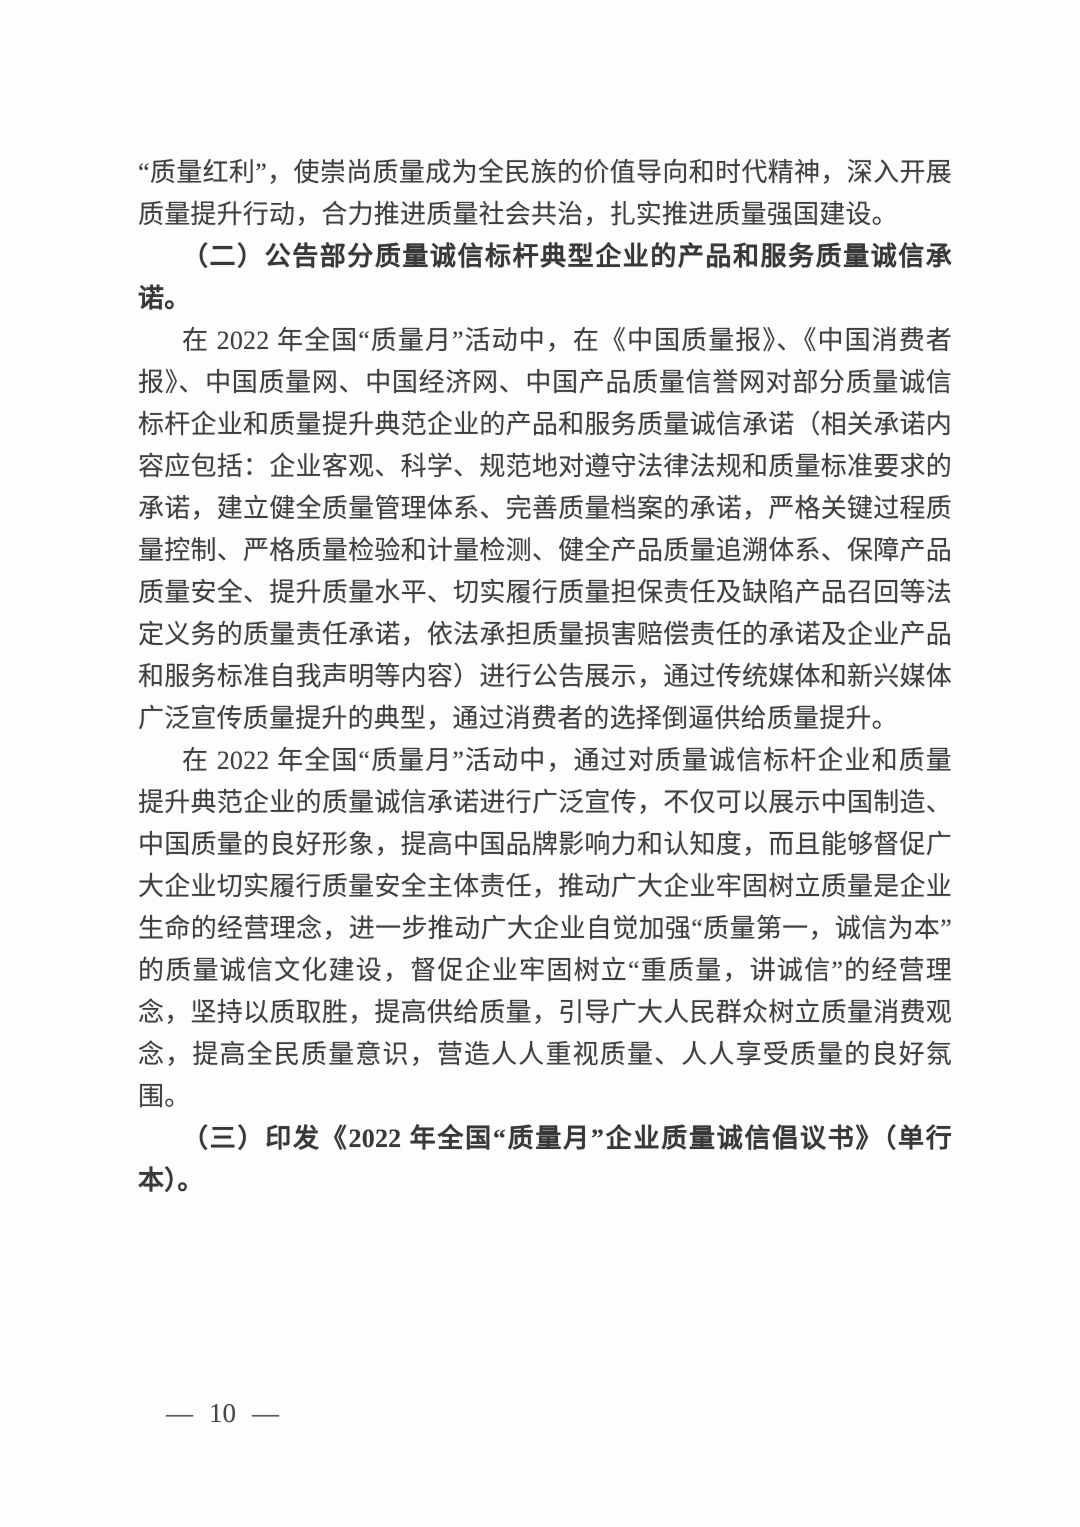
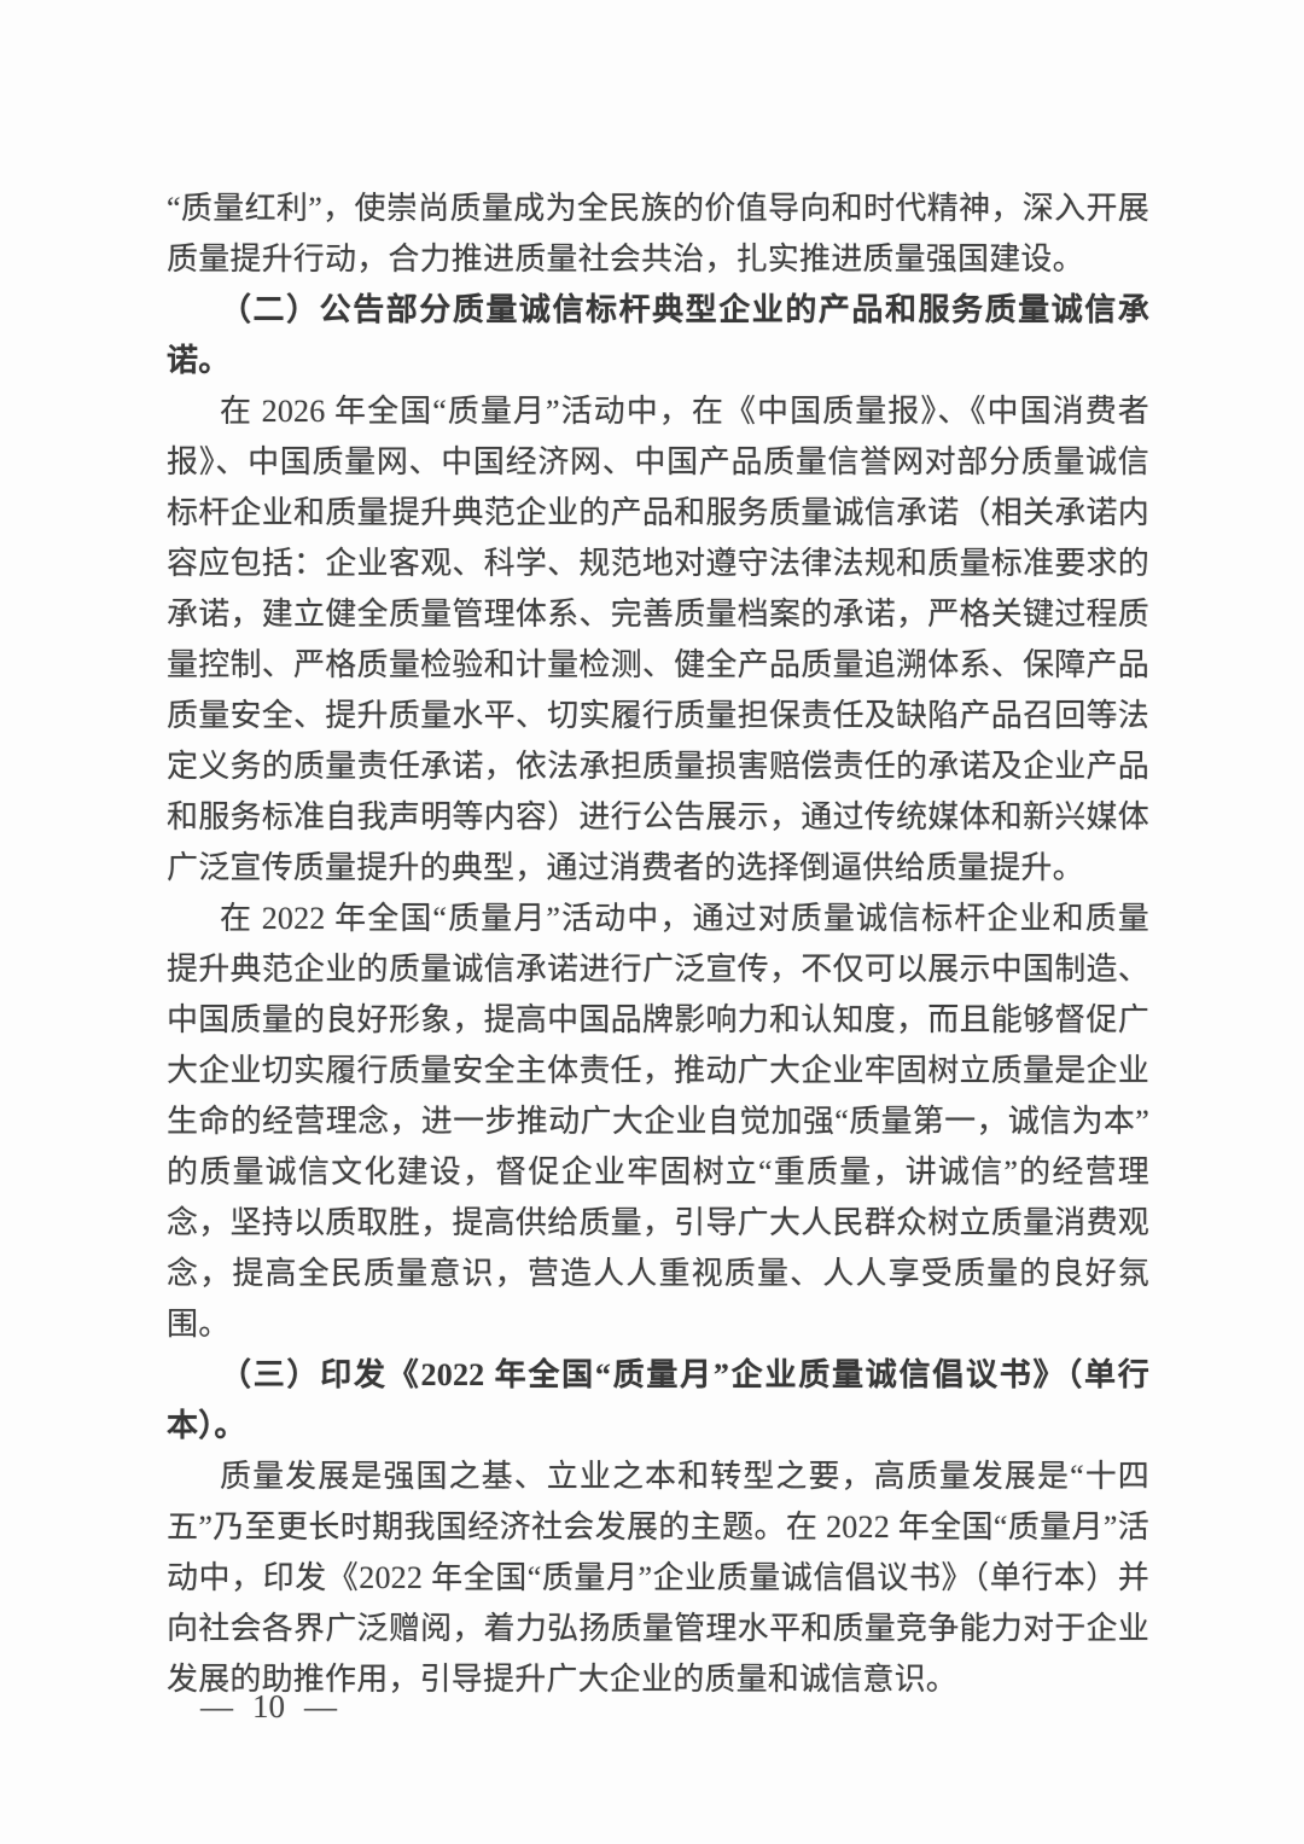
  “质量红利”，使崇尚质量成为全民族的价值导向和时代精神，深入开展质量提升行动，合力推进质量社会共治，扎实推进质量强国建设。
  （二）公告部分质量诚信标杆典型企业的产品和服务质量诚信承诺。
- 在 2022 年全国“质量月”活动中，在《中国质量报》、《中国消费者报》、中国质量网、中国经济网、中国产品质量信誉网对部分质量诚信标杆企业和质量提升典范企业的产品和服务质量诚信承诺（相关承诺内容应包括：企业客观、科学、规范地对遵守法律法规和质量标准要求的承诺，建立健全质量管理体系、完善质量档案的承诺，严格关键过程质量控制、严格质量检验和计量检测、健全产品质量追溯体系、保障产品质量安全、提升质量水平、切实履行质量担保责任及缺陷产品召回等法定义务的质量责任承诺，依法承担质量损害赔偿责任的承诺及企业产品和服务标准自我声明等内容）进行公告展示，通过传统媒体和新兴媒体广泛宣传质量提升的典型，通过消费者的选择倒逼供给质量提升。
+ 在 2026 年全国“质量月”活动中，在《中国质量报》、《中国消费者报》、中国质量网、中国经济网、中国产品质量信誉网对部分质量诚信标杆企业和质量提升典范企业的产品和服务质量诚信承诺（相关承诺内容应包括：企业客观、科学、规范地对遵守法律法规和质量标准要求的承诺，建立健全质量管理体系、完善质量档案的承诺，严格关键过程质量控制、严格质量检验和计量检测、健全产品质量追溯体系、保障产品质量安全、提升质量水平、切实履行质量担保责任及缺陷产品召回等法定义务的质量责任承诺，依法承担质量损害赔偿责任的承诺及企业产品和服务标准自我声明等内容）进行公告展示，通过传统媒体和新兴媒体广泛宣传质量提升的典型，通过消费者的选择倒逼供给质量提升。
  在 2022 年全国“质量月”活动中，通过对质量诚信标杆企业和质量提升典范企业的质量诚信承诺进行广泛宣传，不仅可以展示中国制造、中国质量的良好形象，提高中国品牌影响力和认知度，而且能够督促广大企业切实履行质量安全主体责任，推动广大企业牢固树立质量是企业生命的经营理念，进一步推动广大企业自觉加强“质量第一，诚信为本”的质量诚信文化建设，督促企业牢固树立“重质量，讲诚信”的经营理念，坚持以质取胜，提高供给质量，引导广大人民群众树立质量消费观念，提高全民质量意识，营造人人重视质量、人人享受质量的良好氛围。
  （三）印发《2022 年全国“质量月”企业质量诚信倡议书》（单行本）。
+ 质量发展是强国之基、立业之本和转型之要，高质量发展是“十四五”乃至更长时期我国经济社会发展的主题。在 2022 年全国“质量月”活动中，印发《2022 年全国“质量月”企业质量诚信倡议书》（单行本）并向社会各界广泛赠阅，着力弘扬质量管理水平和质量竞争能力对于企业发展的助推作用，引导提升广大企业的质量和诚信意识。
  —
  10
  —
